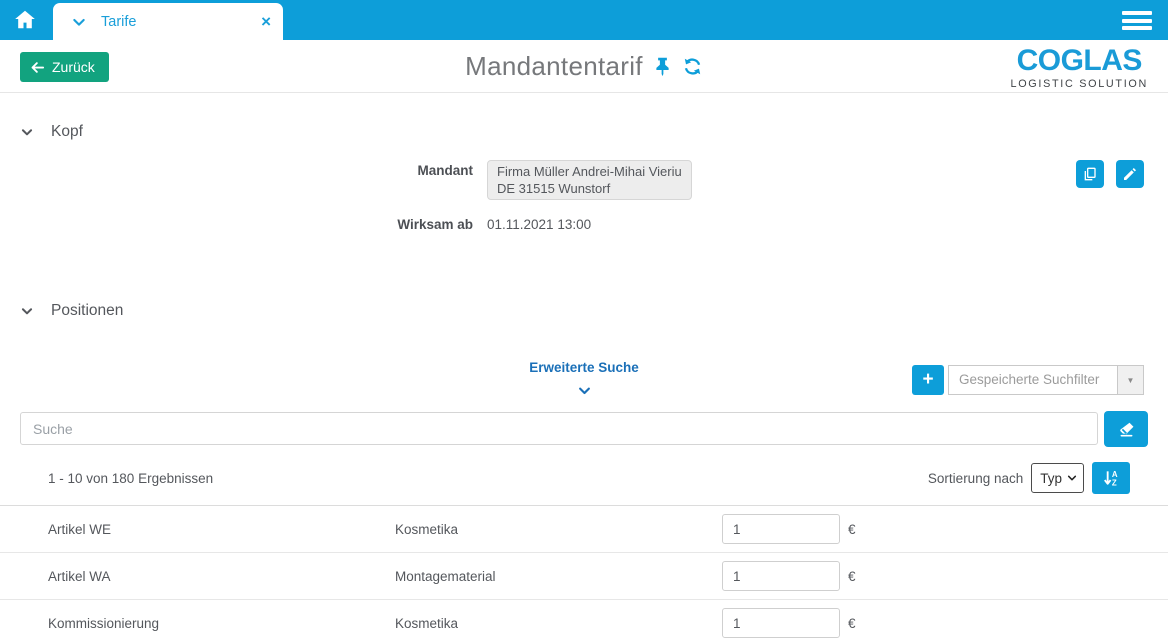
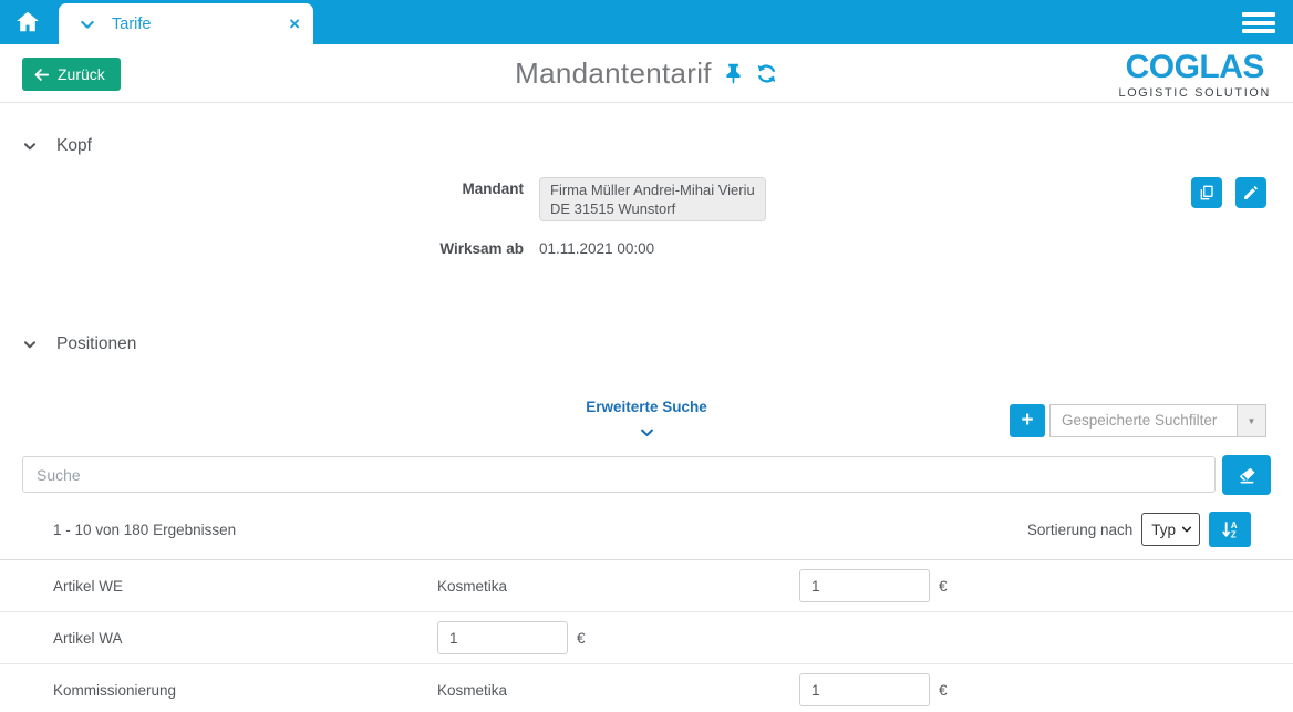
  Tarife
  ×
  Zurück
  Mandantentarif
  COGLAS
  LOGISTIC SOLUTION
  Kopf
  Mandant
  Firma Müller Andrei-Mihai Vieriu
  DE 31515 Wunstorf
  Wirksam ab
- 01.11.2021 13:00
+ 01.11.2021 00:00
  Positionen
  Erweiterte Suche
  +
  Gespeicherte Suchfilter
  ▼
  Suche
  1 - 10 von 180 Ergebnissen
  Sortierung nach
  Typ
  A
  Z
  Artikel WE
  Kosmetika
  1
  €
  Artikel WA
- Montagematerial
  1
  €
  Kommissionierung
  Kosmetika
  1
  €
